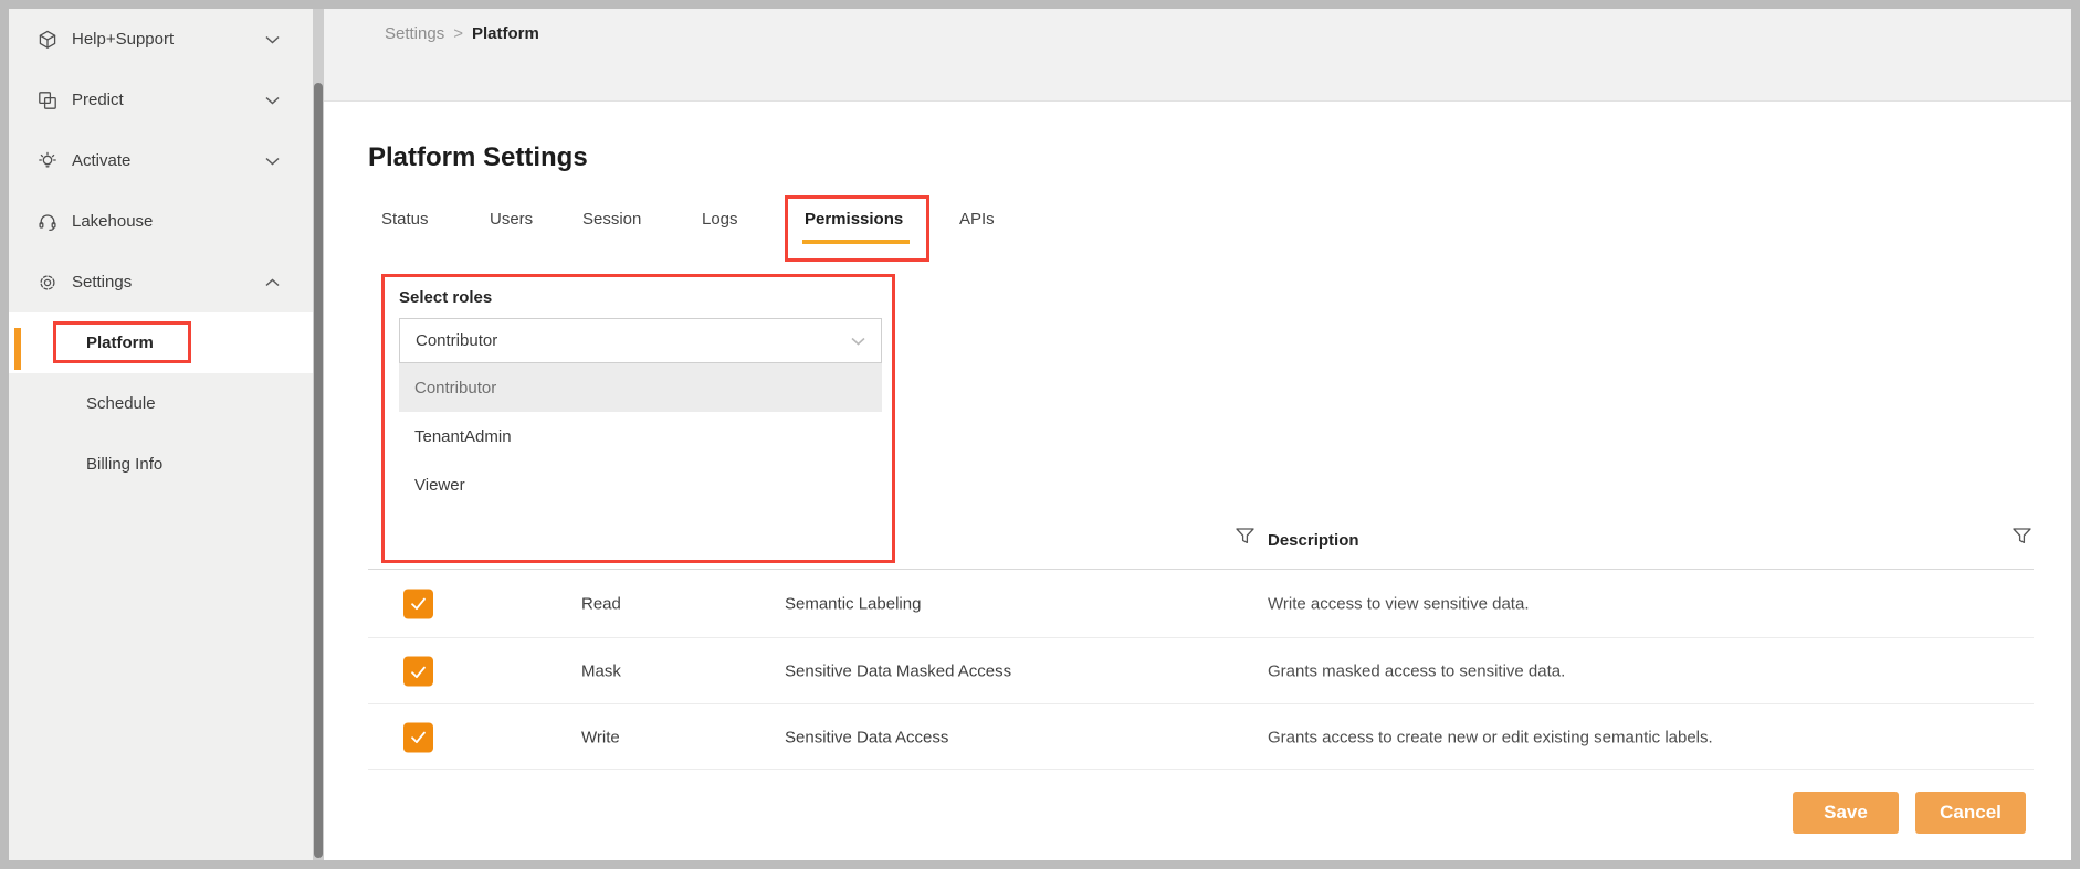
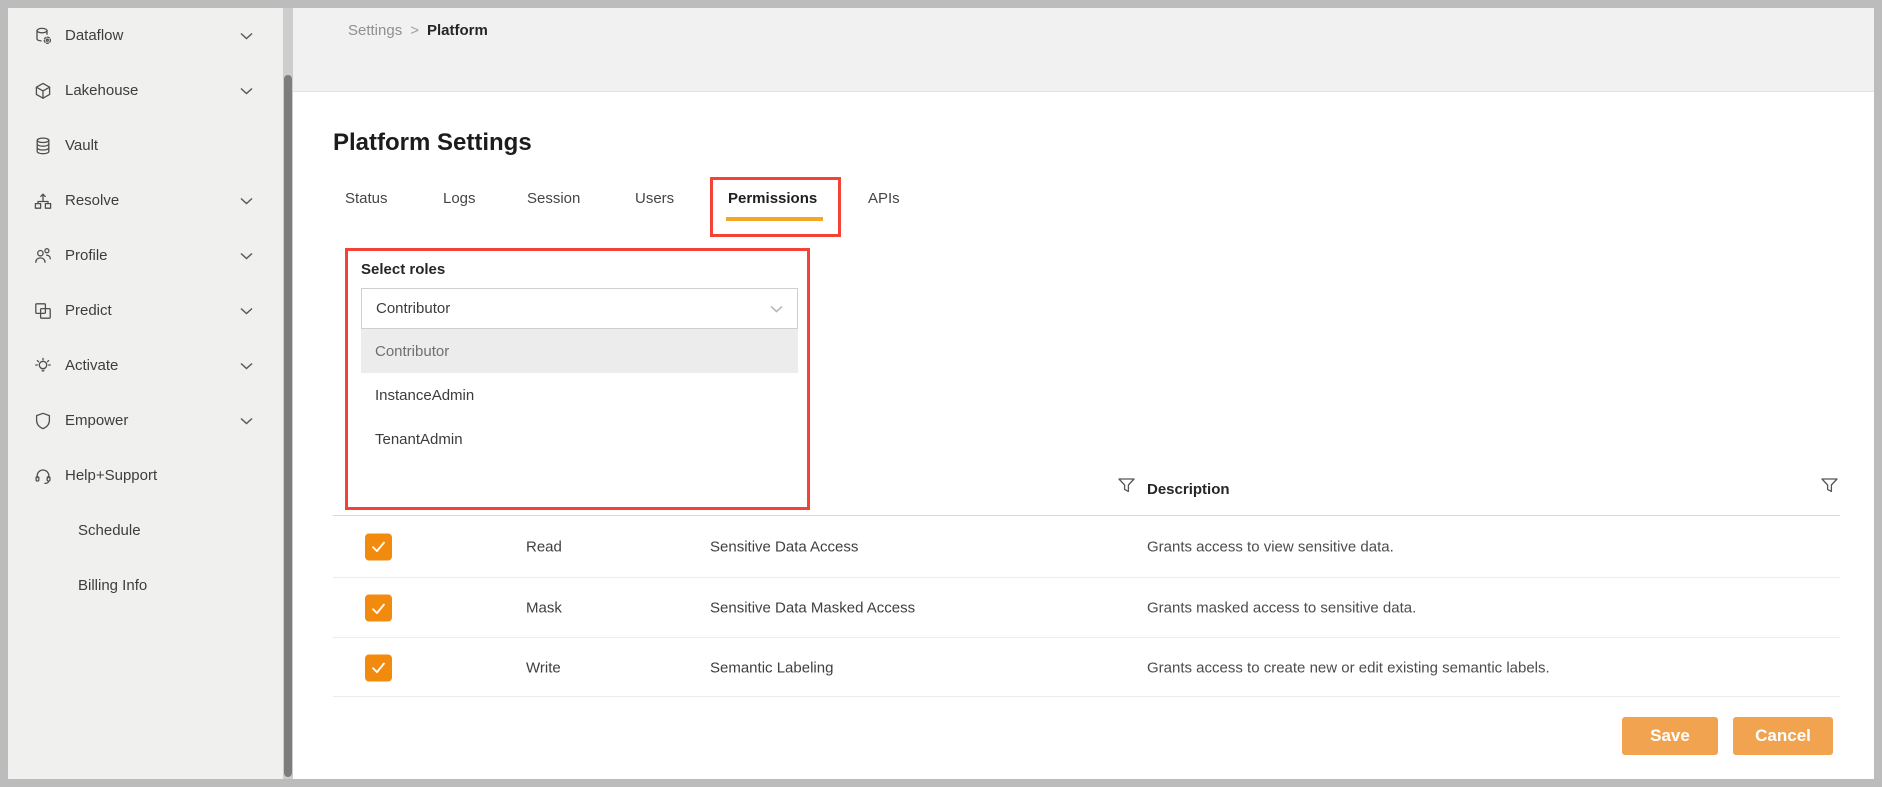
+ Dataflow
- Help+Support
+ Lakehouse
+ Vault
+ Resolve
+ Profile
  Predict
  Activate
+ Empower
- Lakehouse
+ Help+Support
- Settings
- Platform
  Schedule
  Billing Info
  Settings > Platform
  Platform Settings
  Status
- Users
+ Logs
  Session
- Logs
+ Users
  Permissions
  APIs
  Description
  Read
- Semantic Labeling
+ Sensitive Data Access
- Write access to view sensitive data.
+ Grants access to view sensitive data.
  Mask
  Sensitive Data Masked Access
  Grants masked access to sensitive data.
  Write
- Sensitive Data Access
+ Semantic Labeling
  Grants access to create new or edit existing semantic labels.
  Select roles
  Contributor
  Contributor
+ InstanceAdmin
  TenantAdmin
- Viewer
  Save
  Cancel
